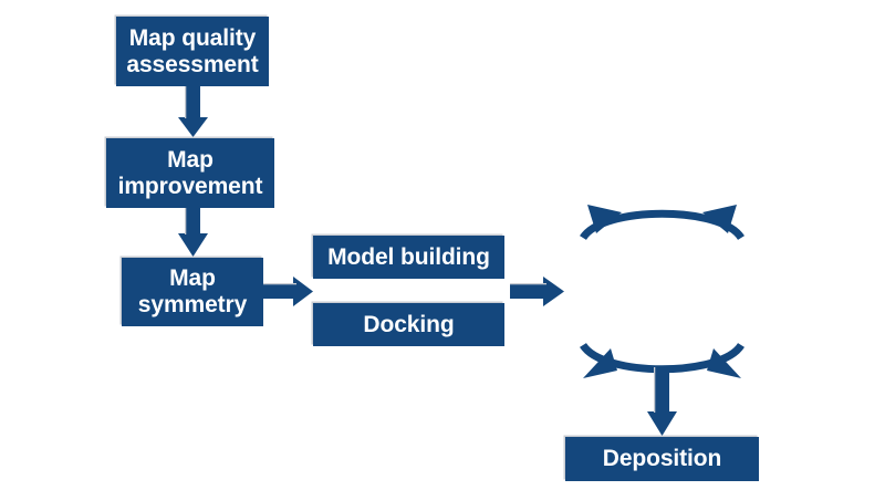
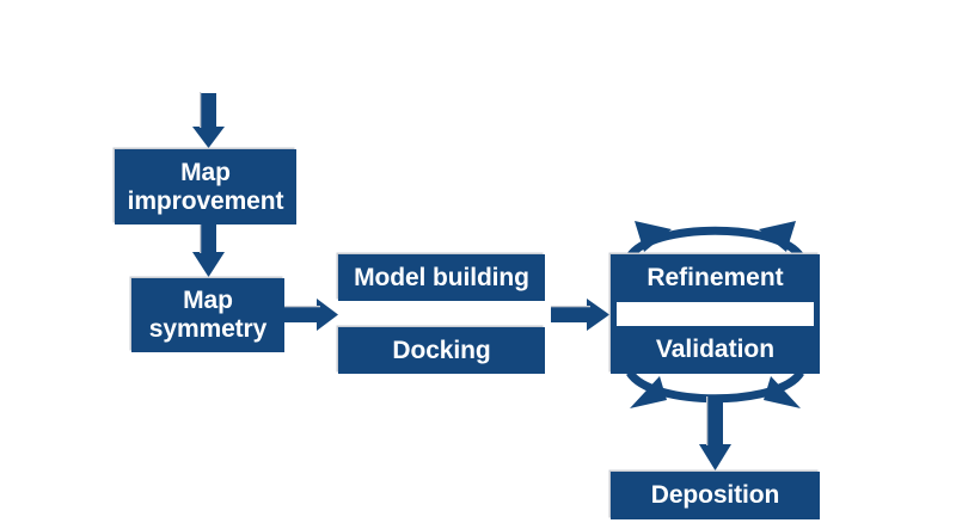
- Map quality
- assessment
  Map
  improvement
  Map
  symmetry
  Model building
  Docking
+ Refinement
+ Validation
  Deposition
